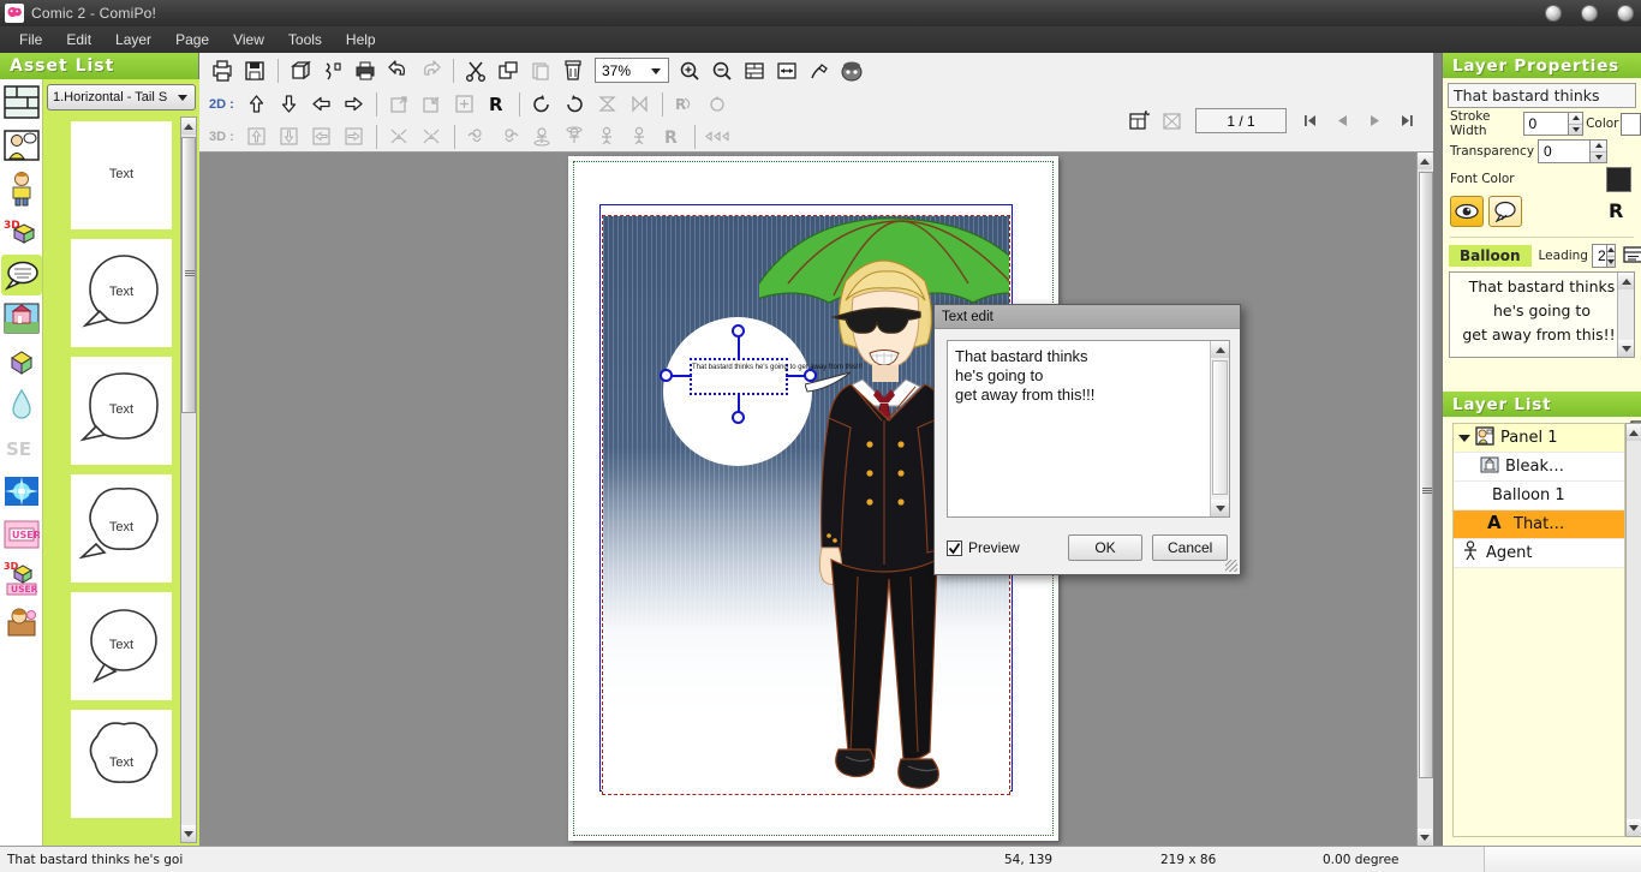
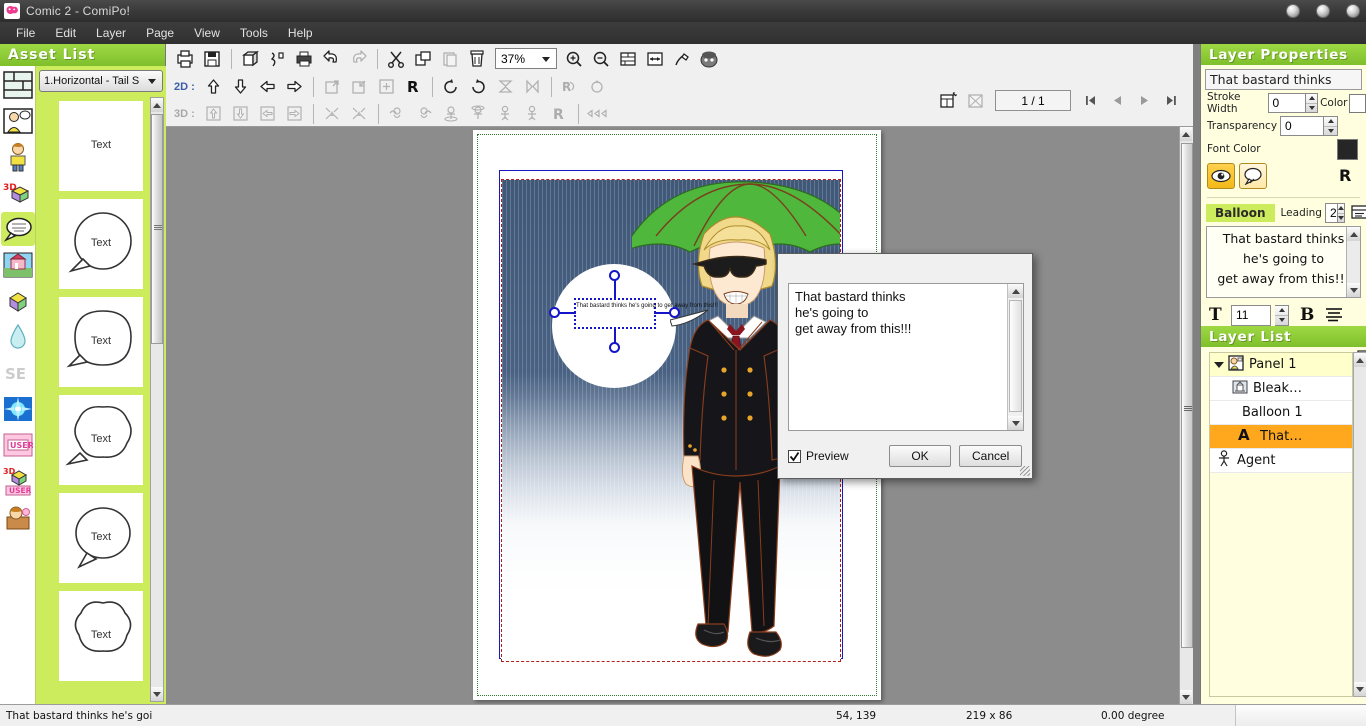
  Comic 2 - ComiPo!
  File
  Edit
  Layer
  Page
  View
  Tools
  Help
  Asset List
  3D
  SE
  USER
  3D
  USER
  1.Horizontal - Tail S
  Text
  Text
  Text
  Text
  Text
  Text
  37%
  2D :
  R
  R
  3D :
  R
  1 / 1
  Layer Properties
  That bastard thinks
  Stroke Width
  0
  Color
  Transparency
  0
  Font Color
  R
  Balloon
  Leading
  2
  That bastard thinks
  he's going to
  get away from this!!
+ T
+ 11
+ B
  Layer List
  Panel 1
  Bleak…
  Balloon 1
  A
  That…
  Agent
- Text edit
  That bastard thinks
  he's going to
  get away from this!!!
  Preview
  OK
  Cancel
  That bastard thinks he's goi
  54, 139
  219 x 86
  0.00 degree
